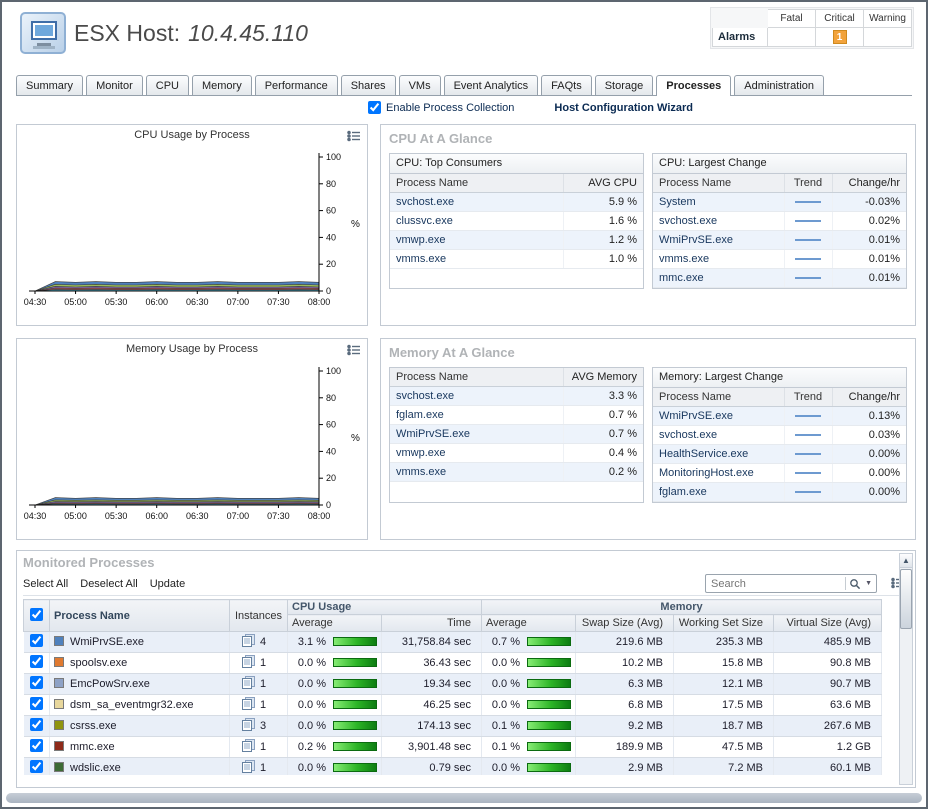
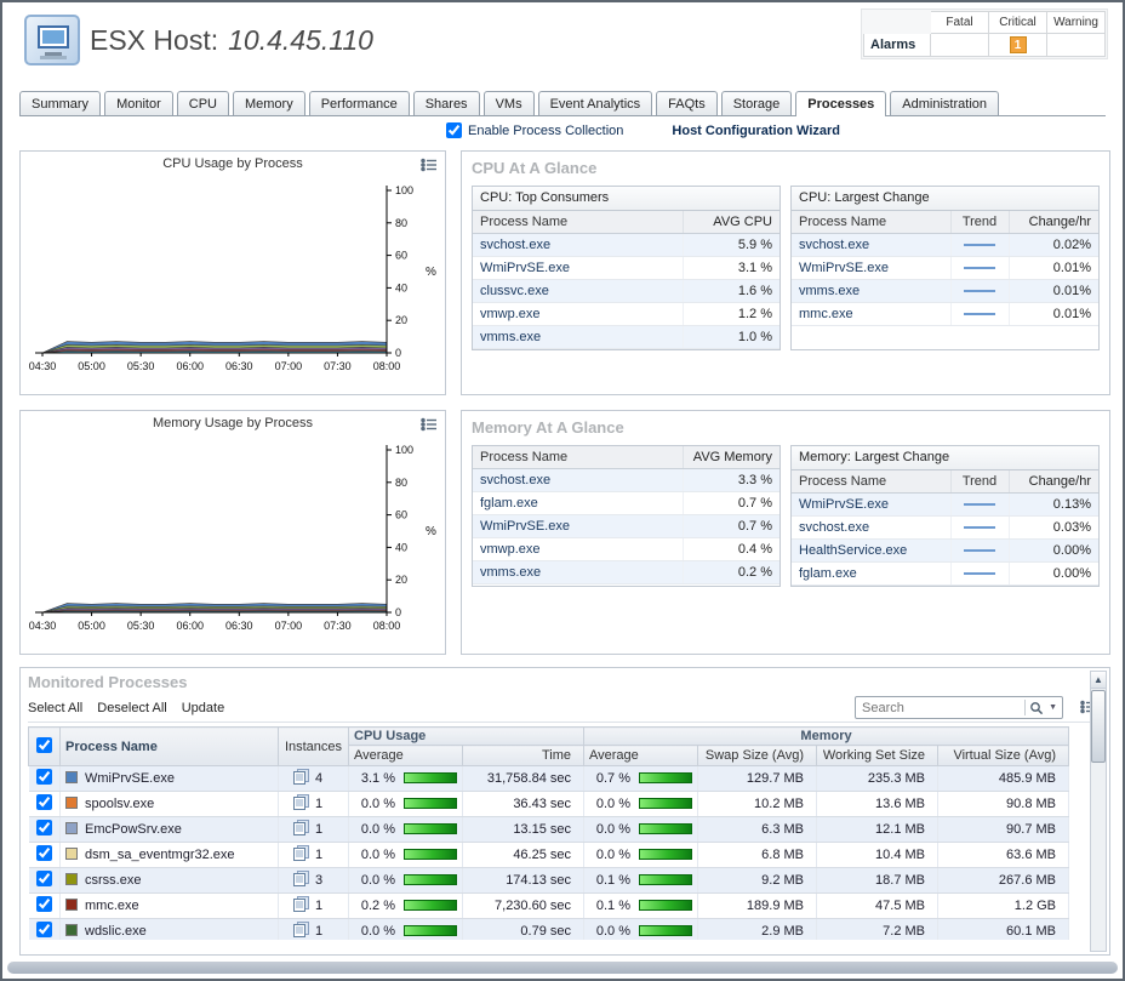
  ESX Host: 10.4.45.110
  Fatal
  Critical
  Warning
  Alarms
  1
  Summary
  Monitor
  CPU
  Memory
  Performance
  Shares
  VMs
  Event Analytics
  FAQts
  Storage
  Processes
  Administration
  Enable Process Collection
  Host Configuration Wizard
  CPU Usage by Process
  0
  20
  40
  60
  80
  100
  %
  04:30
  05:00
  05:30
  06:00
  06:30
  07:00
  07:30
  08:00
  CPU At A Glance
  CPU: Top Consumers
  Process Name	AVG CPU
  svchost.exe	5.9 %
+ WmiPrvSE.exe	3.1 %
  clussvc.exe	1.6 %
  vmwp.exe	1.2 %
  vmms.exe	1.0 %
  CPU: Largest Change
  Process Name	Trend	Change/hr
- System		-0.03%
  svchost.exe		0.02%
  WmiPrvSE.exe		0.01%
  vmms.exe		0.01%
  mmc.exe		0.01%
  Memory Usage by Process
  0
  20
  40
  60
  80
  100
  %
  04:30
  05:00
  05:30
  06:00
  06:30
  07:00
  07:30
  08:00
  Memory At A Glance
  Process Name	AVG Memory
  svchost.exe	3.3 %
  fglam.exe	0.7 %
  WmiPrvSE.exe	0.7 %
  vmwp.exe	0.4 %
  vmms.exe	0.2 %
  Memory: Largest Change
  Process Name	Trend	Change/hr
  WmiPrvSE.exe		0.13%
  svchost.exe		0.03%
  HealthService.exe		0.00%
- MonitoringHost.exe		0.00%
  fglam.exe		0.00%
  Monitored Processes
  Select All
  Deselect All
  Update
  Search
  	Process Name	Instances	CPU Usage	Memory
  Average	Time	Average	Swap Size (Avg)	Working Set Size	Virtual Size (Avg)
- 	WmiPrvSE.exe	4	3.1 %	31,758.84 sec	0.7 %	219.6 MB	235.3 MB	485.9 MB
+ 	WmiPrvSE.exe	4	3.1 %	31,758.84 sec	0.7 %	129.7 MB	235.3 MB	485.9 MB
- 	spoolsv.exe	1	0.0 %	36.43 sec	0.0 %	10.2 MB	15.8 MB	90.8 MB
+ 	spoolsv.exe	1	0.0 %	36.43 sec	0.0 %	10.2 MB	13.6 MB	90.8 MB
- 	EmcPowSrv.exe	1	0.0 %	19.34 sec	0.0 %	6.3 MB	12.1 MB	90.7 MB
+ 	EmcPowSrv.exe	1	0.0 %	13.15 sec	0.0 %	6.3 MB	12.1 MB	90.7 MB
- 	dsm_sa_eventmgr32.exe	1	0.0 %	46.25 sec	0.0 %	6.8 MB	17.5 MB	63.6 MB
+ 	dsm_sa_eventmgr32.exe	1	0.0 %	46.25 sec	0.0 %	6.8 MB	10.4 MB	63.6 MB
  	csrss.exe	3	0.0 %	174.13 sec	0.1 %	9.2 MB	18.7 MB	267.6 MB
- 	mmc.exe	1	0.2 %	3,901.48 sec	0.1 %	189.9 MB	47.5 MB	1.2 GB
+ 	mmc.exe	1	0.2 %	7,230.60 sec	0.1 %	189.9 MB	47.5 MB	1.2 GB
  	wdslic.exe	1	0.0 %	0.79 sec	0.0 %	2.9 MB	7.2 MB	60.1 MB
  ▲
